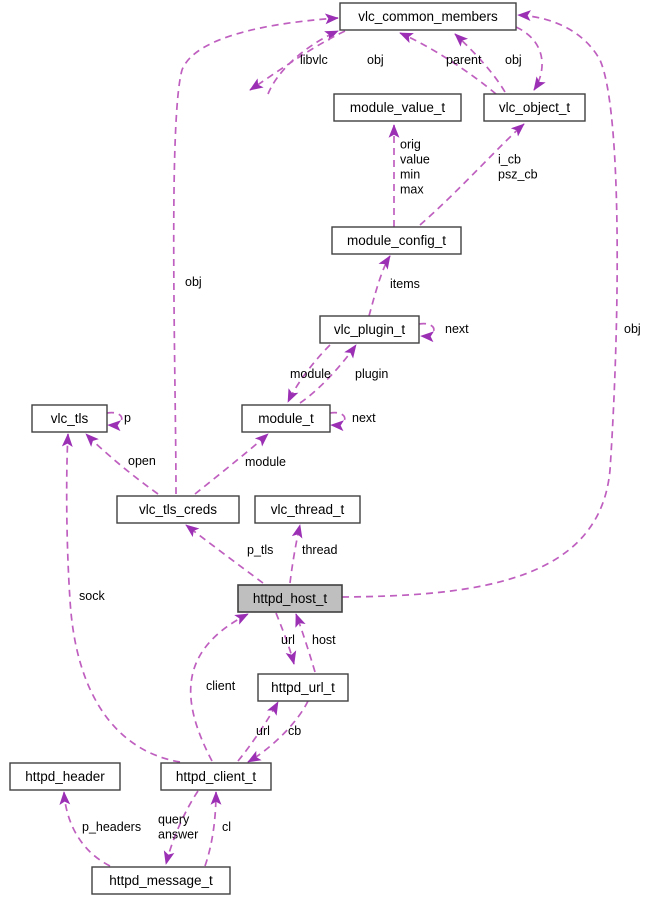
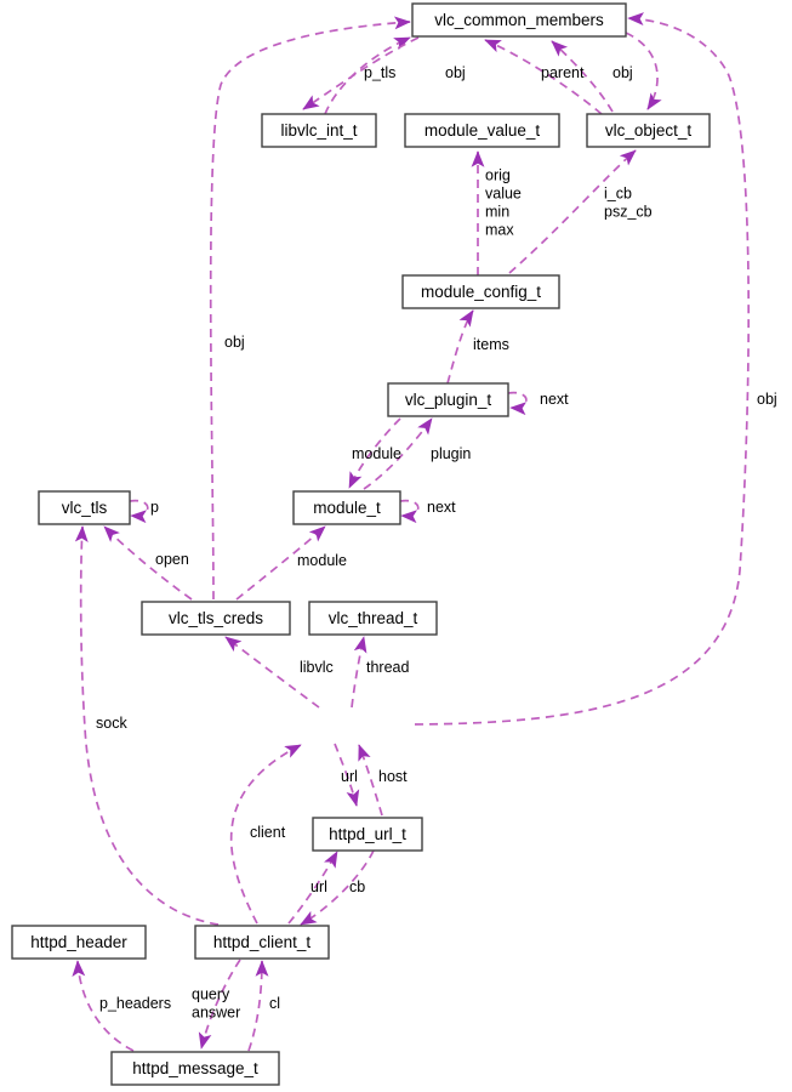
- libvlc
+ p_tls
  obj
  parent
  obj
  orig value min max
  i_cb psz_cb
  items
  next
  plugin
  module
  next
  p
  open
  module
  obj
- p_tls
+ libvlc
  thread
  obj
  url
  host
  client
  url
  cb
  sock
  p_headers
  query answer
  cl
  vlc_common_members
+ libvlc_int_t
  module_value_t
  vlc_object_t
  module_config_t
  vlc_plugin_t
  vlc_tls
  module_t
  vlc_tls_creds
  vlc_thread_t
- httpd_host_t
  httpd_url_t
  httpd_header
  httpd_client_t
  httpd_message_t
